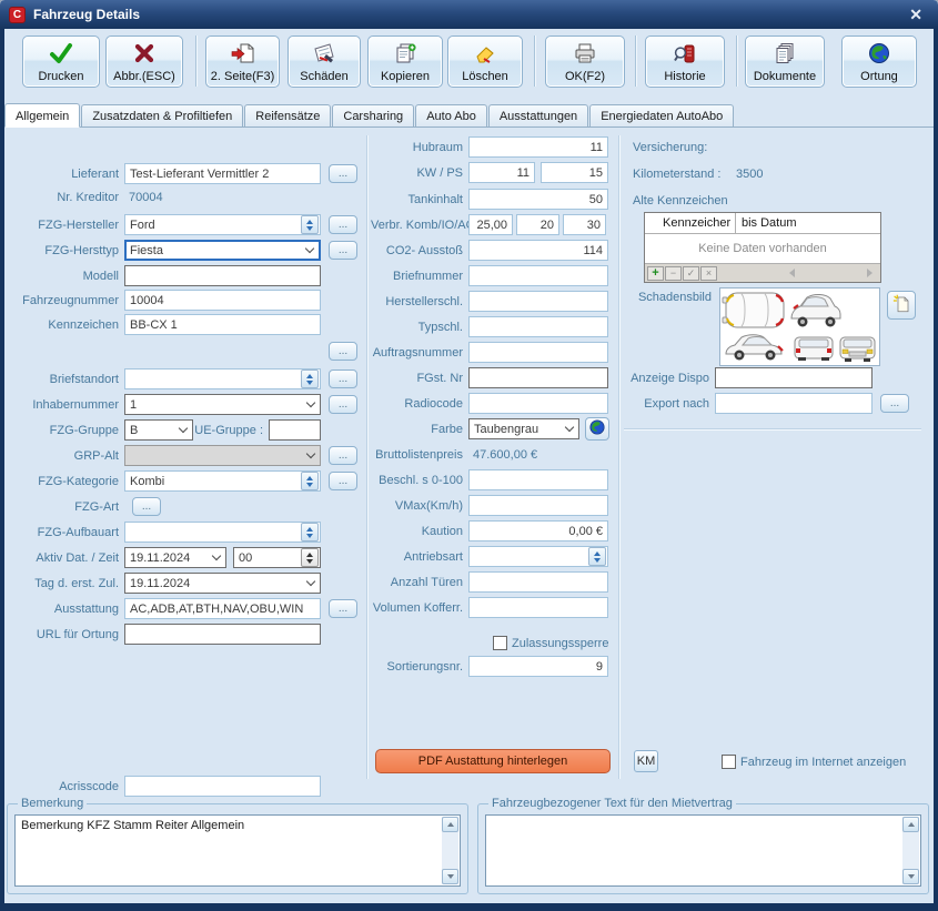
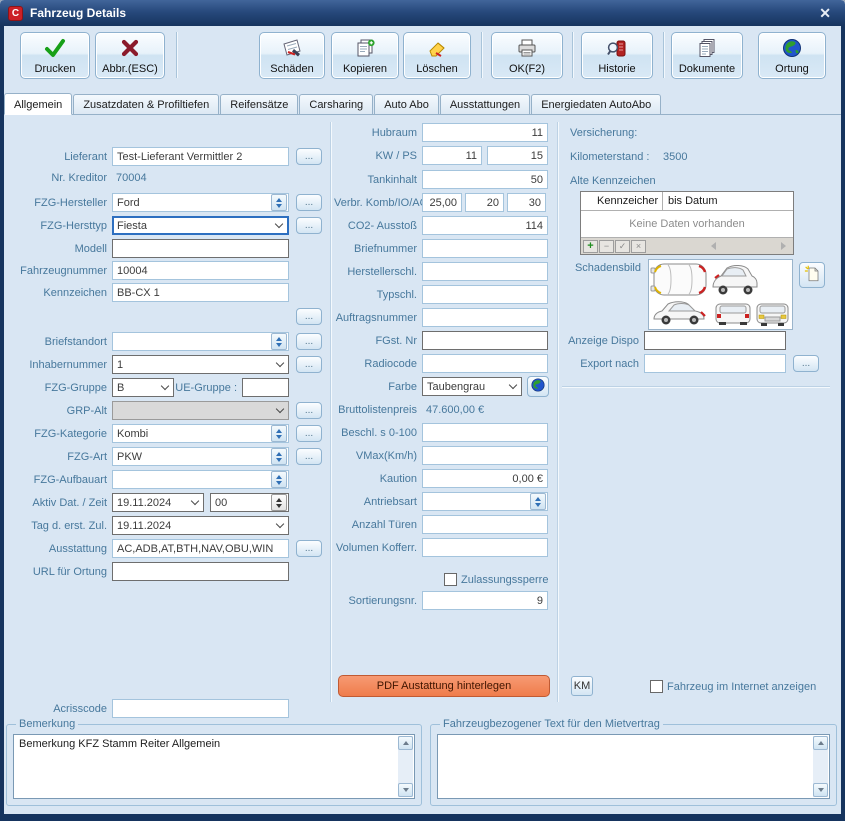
  C
  Fahrzeug Details
  ✕
  Drucken
  Abbr.(ESC)
- 2. Seite(F3)
  Schäden
  Kopieren
  Löschen
  OK(F2)
  Historie
  Dokumente
  Ortung
  Allgemein
  Zusatzdaten & Profiltiefen
  Reifensätze
  Carsharing
  Auto Abo
  Ausstattungen
  Energiedaten AutoAbo
  Lieferant
  Test-Lieferant Vermittler 2
  ...
  Nr. Kreditor
  70004
  FZG-Hersteller
  Ford
  ...
  FZG-Hersttyp
  Fiesta
  ...
  Modell
  Fahrzeugnummer
  10004
  Kennzeichen
  BB-CX 1
  ...
  Briefstandort
  ...
  Inhabernummer
  1
  ...
  FZG-Gruppe
  B
  UE-Gruppe :
  GRP-Alt
  ...
  FZG-Kategorie
  Kombi
  ...
  FZG-Art
+ PKW
  ...
  FZG-Aufbauart
  Aktiv Dat. / Zeit
  19.11.2024
  00
  Tag d. erst. Zul.
  19.11.2024
  Ausstattung
  AC,ADB,AT,BTH,NAV,OBU,WIN
  ...
  URL für Ortung
  Acrisscode
  Hubraum
  11
  KW / PS
  11
  15
  Tankinhalt
  50
  Verbr. Komb/IO/A
  25,00
  20
  30
  CO2- Ausstoß
  114
  Briefnummer
  Herstellerschl.
  Typschl.
  Auftragsnummer
  FGst. Nr
  Radiocode
  Farbe
  Taubengrau
  Bruttolistenpreis
  47.600,00 €
  Beschl. s 0-100
  VMax(Km/h)
  Kaution
  0,00 €
  Antriebsart
  Anzahl Türen
  Volumen Kofferr.
  Zulassungssperre
  Sortierungsnr.
  9
  PDF Austattung hinterlegen
  KM
  Fahrzeug im Internet anzeigen
  Versicherung:
  Kilometerstand :
  3500
  Alte Kennzeichen
  Kennzeicher
  bis Datum
  Keine Daten vorhanden
  +
  −
  ✓
  ×
  Schadensbild
  Anzeige Dispo
  Export nach
  ...
  Bemerkung
  Bemerkung KFZ Stamm Reiter Allgemein
  Fahrzeugbezogener Text für den Mietvertrag
